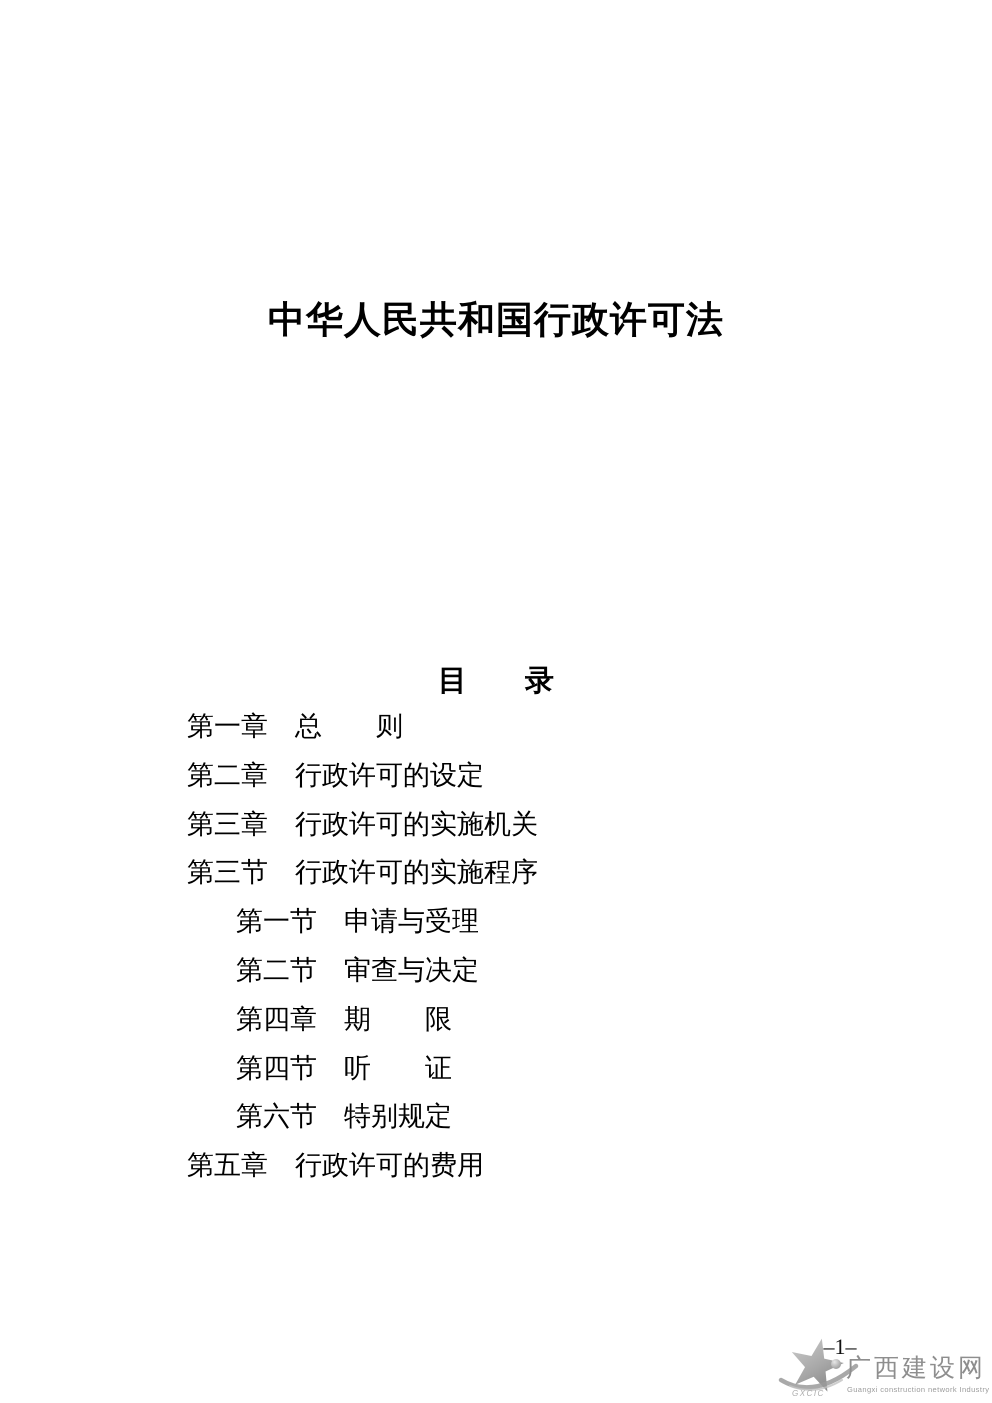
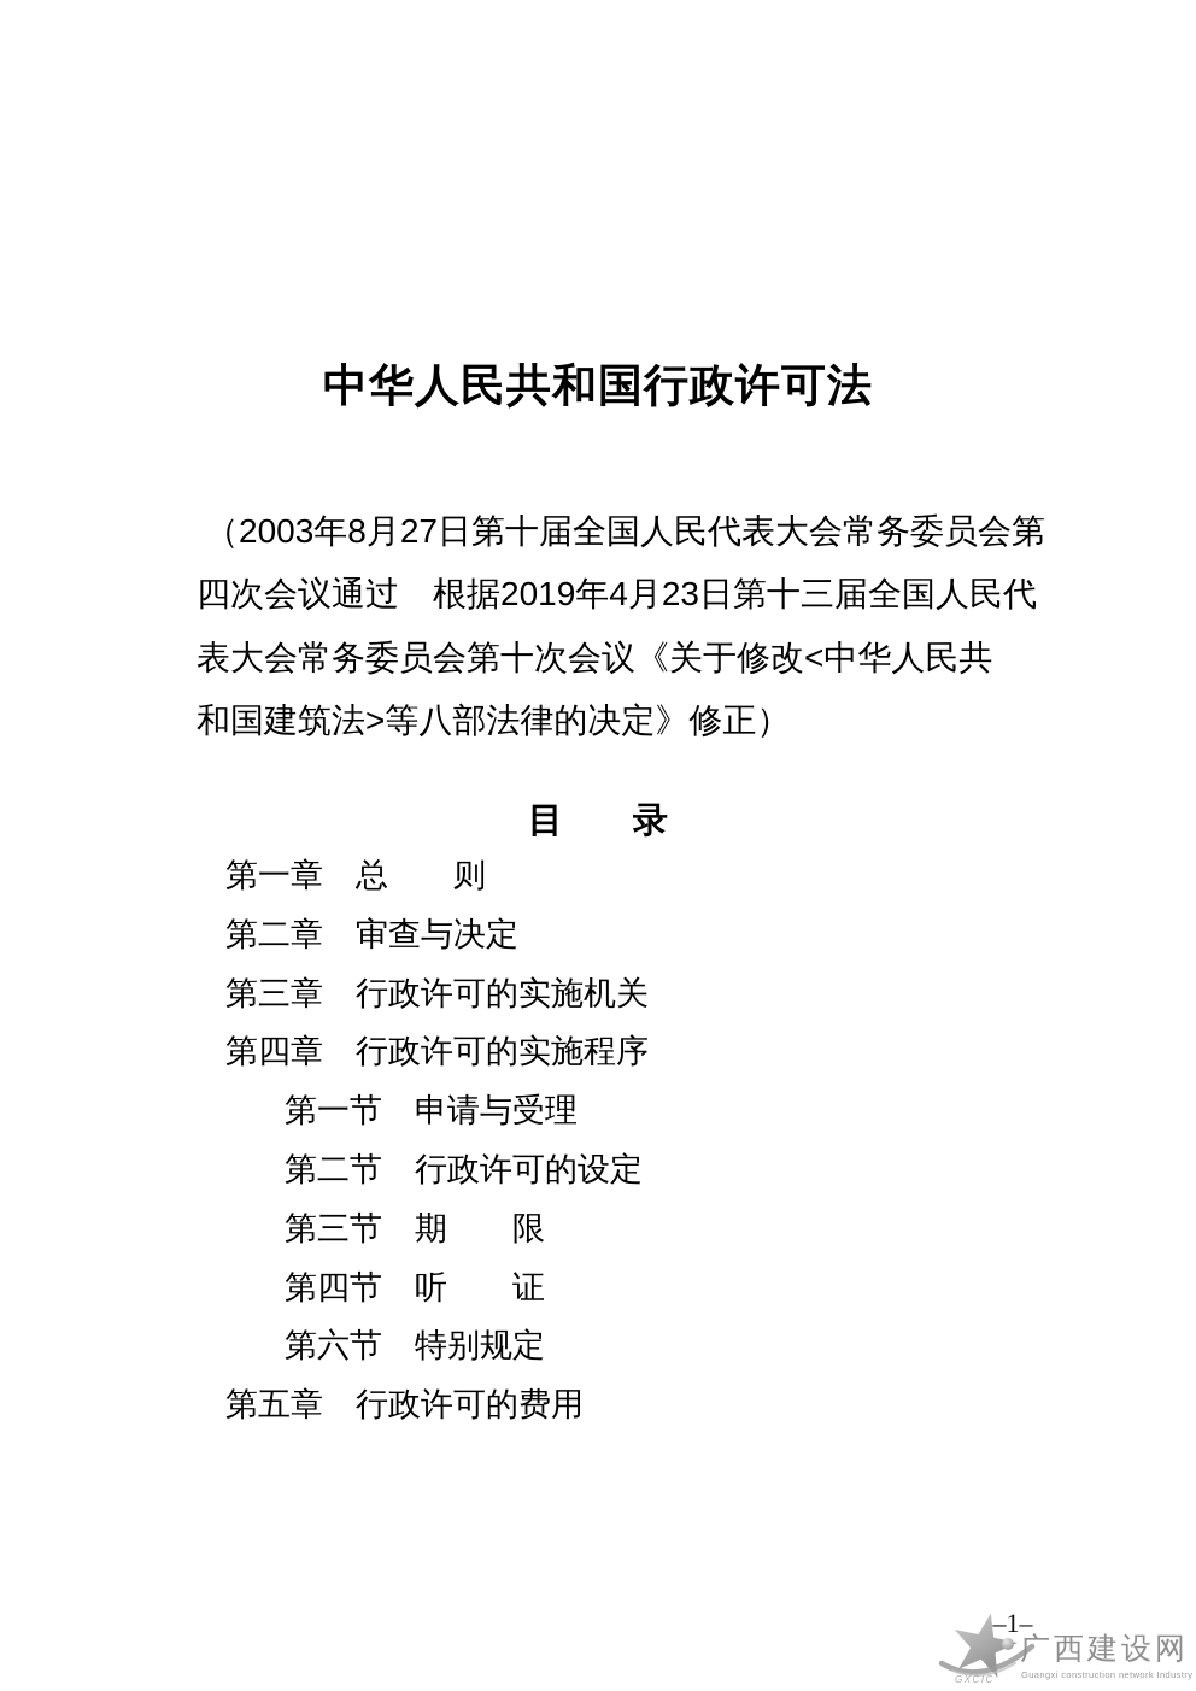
  中华人民共和国行政许可法
+ （2003年8月27日第十届全国人民代表大会常务委员会第
+ 四次会议通过 根据2019年4月23日第十三届全国人民代
+ 表大会常务委员会第十次会议《关于修改<中华人民共
+ 和国建筑法>等八部法律的决定》修正）
  目 录
  第一章 总 则
- 第二章 行政许可的设定
+ 第二章 审查与决定
  第三章 行政许可的实施机关
- 第三节 行政许可的实施程序
+ 第四章 行政许可的实施程序
  第一节 申请与受理
- 第二节 审查与决定
+ 第二节 行政许可的设定
- 第四章 期 限
+ 第三节 期 限
  第四节 听 证
  第六节 特别规定
  第五章 行政许可的费用
  –1–
  GXCIC
  广西建设网
  Guangxi construction network Industry
